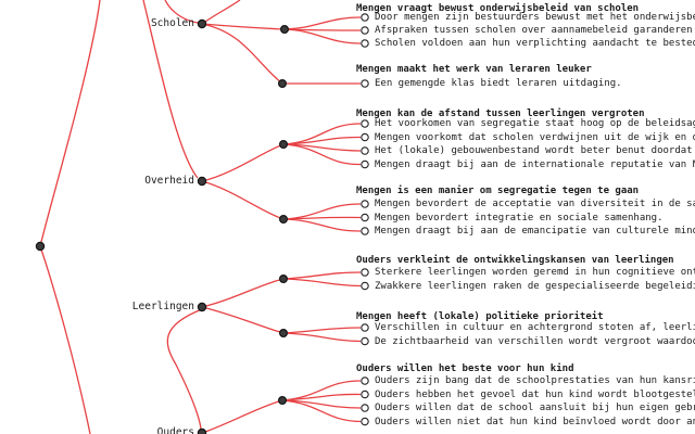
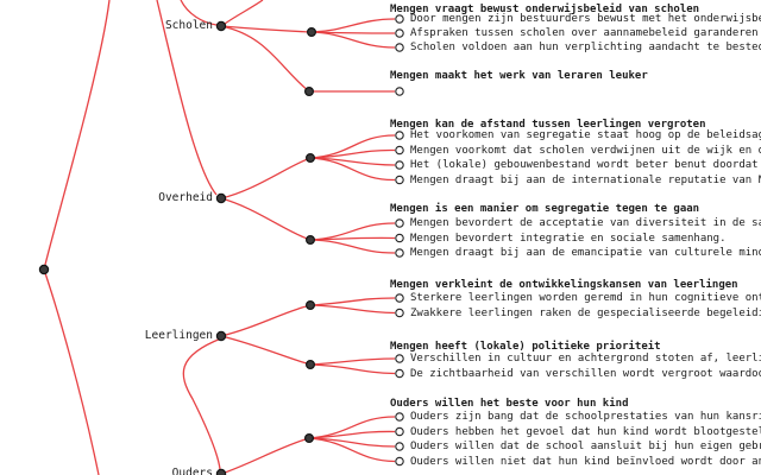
  Scholen
  Overheid
  Leerlingen
  Ouders
  Mengen vraagt bewust onderwijsbeleid van scholen
  Door mengen zijn bestuurders bewust met het onderwijsb
  Afspraken tussen scholen over aannamebeleid garanderen
  Scholen voldoen aan hun verplichting aandacht te beste
  Mengen maakt het werk van leraren leuker
- Een gemengde klas biedt leraren uitdaging.
  Mengen kan de afstand tussen leerlingen vergroten
  Het voorkomen van segregatie staat hoog op de beleidsa
  Mengen voorkomt dat scholen verdwijnen uit de wijk en
  Het (lokale) gebouwenbestand wordt beter benut doordat
  Mengen draagt bij aan de internationale reputatie van
  Mengen is een manier om segregatie tegen te gaan
  Mengen bevordert de acceptatie van diversiteit in de s
  Mengen bevordert integratie en sociale samenhang.
  Mengen draagt bij aan de emancipatie van culturele min
- Ouders verkleint de ontwikkelingskansen van leerlingen
+ Mengen verkleint de ontwikkelingskansen van leerlingen
  Sterkere leerlingen worden geremd in hun cognitieve on
  Zwakkere leerlingen raken de gespecialiseerde begeleid
  Mengen heeft (lokale) politieke prioriteit
  Verschillen in cultuur en achtergrond stoten af, leerl
  De zichtbaarheid van verschillen wordt vergroot waardo
  Ouders willen het beste voor hun kind
  Ouders zijn bang dat de schoolprestaties van hun kansr
  Ouders hebben het gevoel dat hun kind wordt blootgeste
  Ouders willen dat de school aansluit bij hun eigen geb
  Ouders willen niet dat hun kind beïnvloed wordt door a
